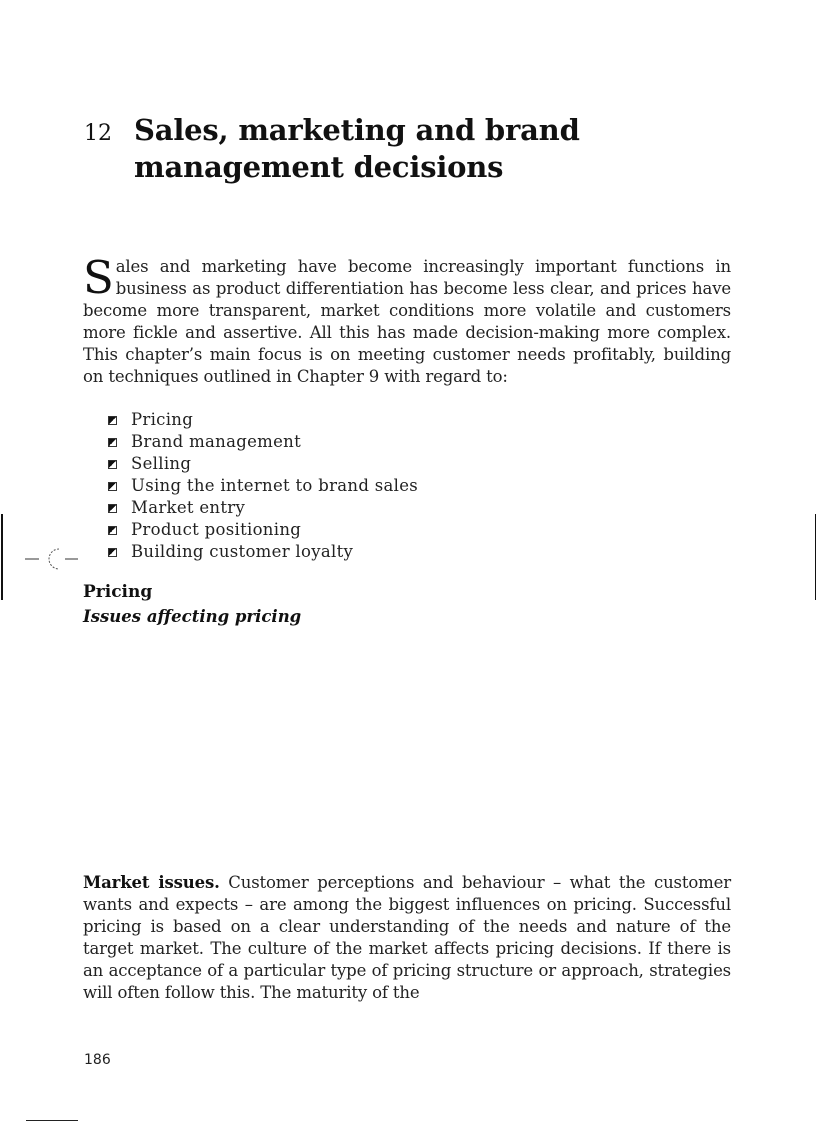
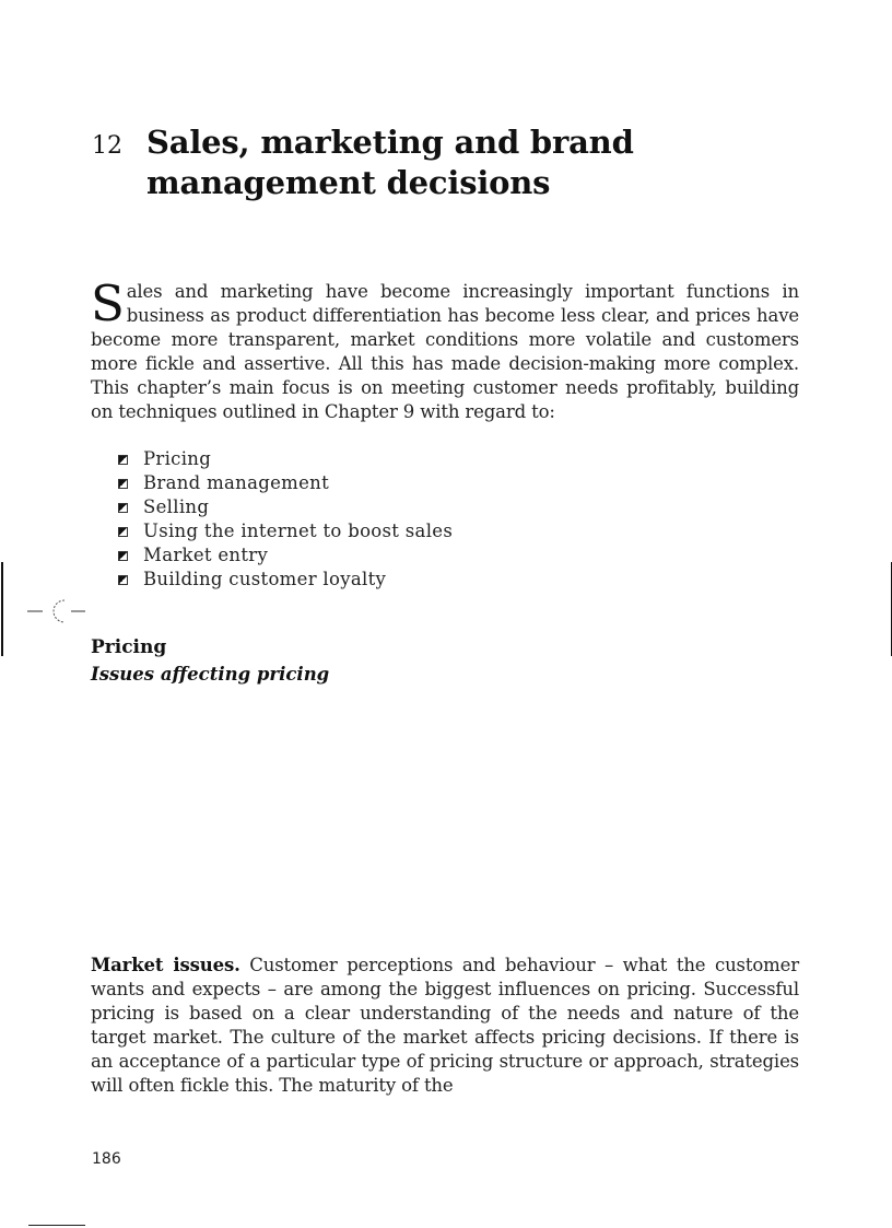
  12
  Sales, marketing and brand
  management decisions
  S
  ales and marketing have become increasingly important functions in business as product differentiation has become less clear, and prices have become more transparent, market conditions more volatile and customers more fickle and assertive. All this has made decision-making more complex. This chapter’s main focus is on meeting customer needs profitably, building on techniques outlined in Chapter 9 with regard to:
  Pricing
  Brand management
  Selling
- Using the internet to brand sales
+ Using the internet to boost sales
  Market entry
- Product positioning
  Building customer loyalty
  Pricing
  Issues affecting pricing
- Market issues. Customer perceptions and behaviour – what the customer wants and expects – are among the biggest influences on pricing. Successful pricing is based on a clear understanding of the needs and nature of the target market. The culture of the market affects pricing decisions. If there is an acceptance of a particular type of pricing structure or approach, strategies will often follow this. The maturity of the
+ Market issues. Customer perceptions and behaviour – what the customer wants and expects – are among the biggest influences on pricing. Successful pricing is based on a clear understanding of the needs and nature of the target market. The culture of the market affects pricing decisions. If there is an acceptance of a particular type of pricing structure or approach, strategies will often fickle this. The maturity of the
  186
